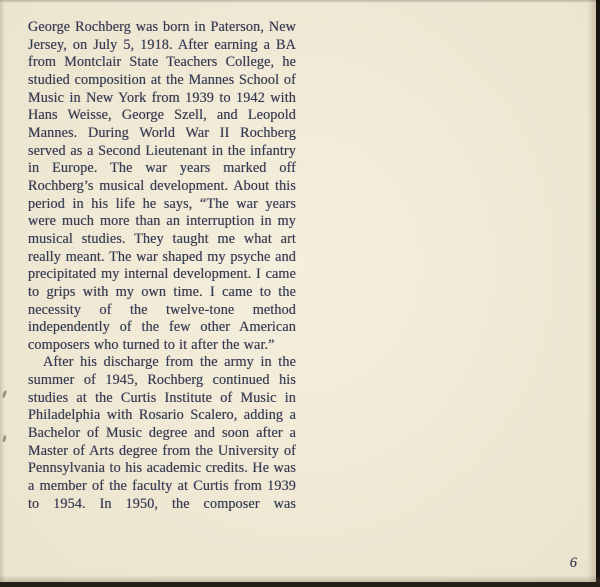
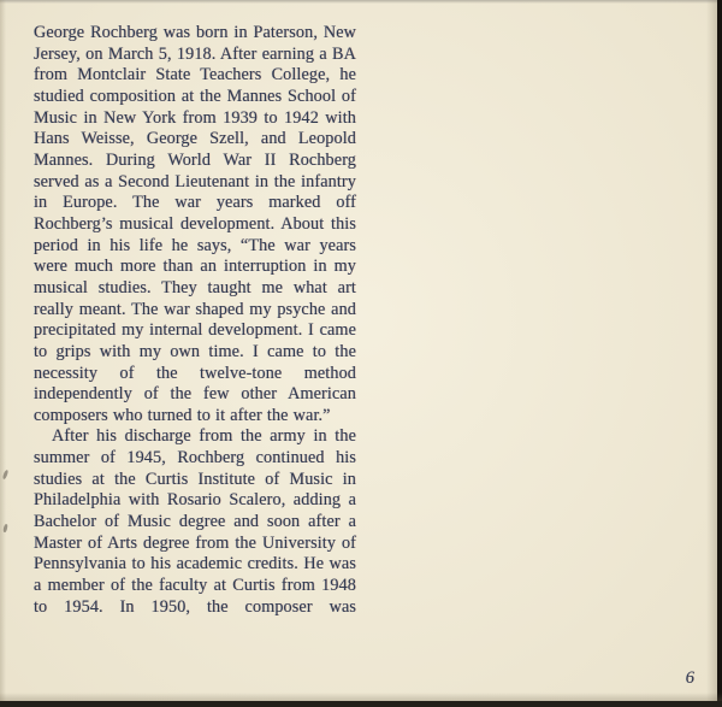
- George Rochberg was born in Paterson, New Jersey, on July 5, 1918. After earning a BA from Montclair State Teachers College, he studied composition at the Mannes School of Music in New York from 1939 to 1942 with Hans Weisse, George Szell, and Leopold Mannes. During World War II Rochberg served as a Second Lieutenant in the infantry in Europe. The war years marked off Rochberg’s musical development. About this period in his life he says, “The war years were much more than an interruption in my musical studies. They taught me what art really meant. The war shaped my psyche and precipitated my internal development. I came to grips with my own time. I came to the necessity of the twelve-tone method independently of the few other American composers who turned to it after the war.”
+ George Rochberg was born in Paterson, New Jersey, on March 5, 1918. After earning a BA from Montclair State Teachers College, he studied composition at the Mannes School of Music in New York from 1939 to 1942 with Hans Weisse, George Szell, and Leopold Mannes. During World War II Rochberg served as a Second Lieutenant in the infantry in Europe. The war years marked off Rochberg’s musical development. About this period in his life he says, “The war years were much more than an interruption in my musical studies. They taught me what art really meant. The war shaped my psyche and precipitated my internal development. I came to grips with my own time. I came to the necessity of the twelve-tone method independently of the few other American composers who turned to it after the war.”
- After his discharge from the army in the summer of 1945, Rochberg continued his studies at the Curtis Institute of Music in Philadelphia with Rosario Scalero, adding a Bachelor of Music degree and soon after a Master of Arts degree from the University of Pennsylvania to his academic credits. He was a member of the faculty at Curtis from 1939 to 1954. In 1950, the composer was
+ After his discharge from the army in the summer of 1945, Rochberg continued his studies at the Curtis Institute of Music in Philadelphia with Rosario Scalero, adding a Bachelor of Music degree and soon after a Master of Arts degree from the University of Pennsylvania to his academic credits. He was a member of the faculty at Curtis from 1948 to 1954. In 1950, the composer was
  6
